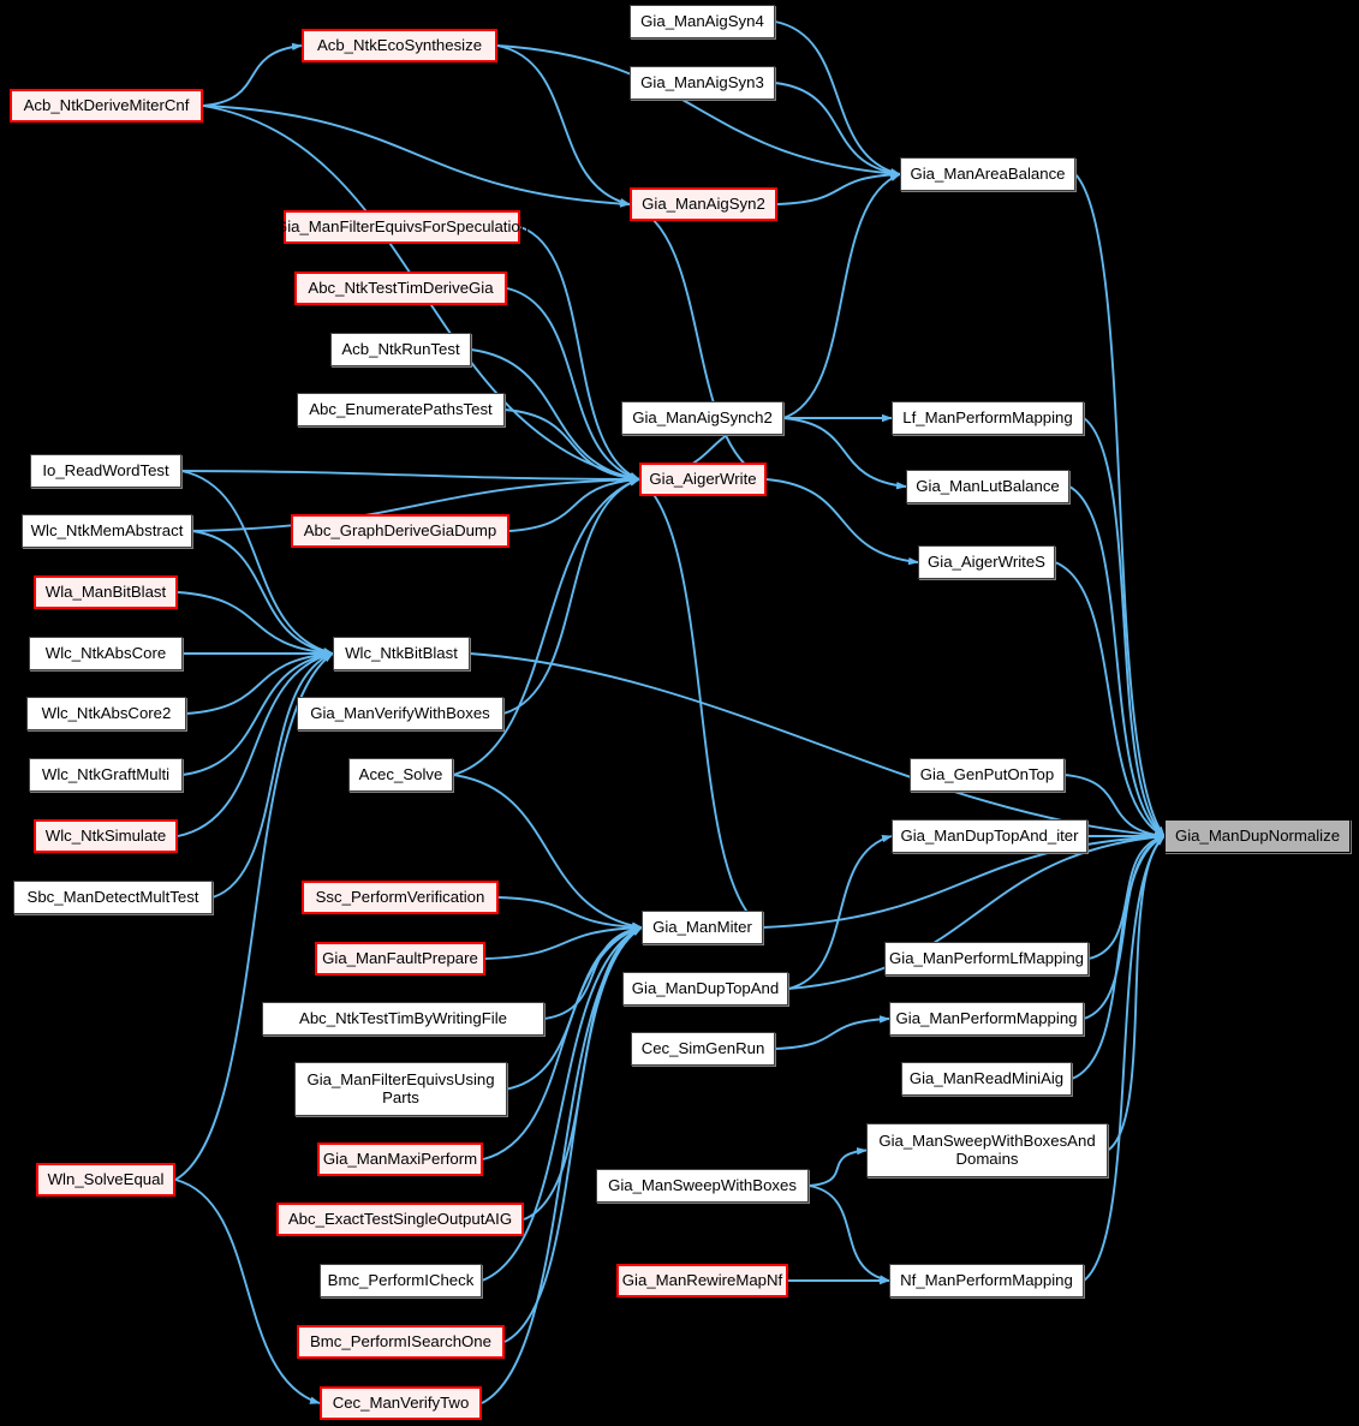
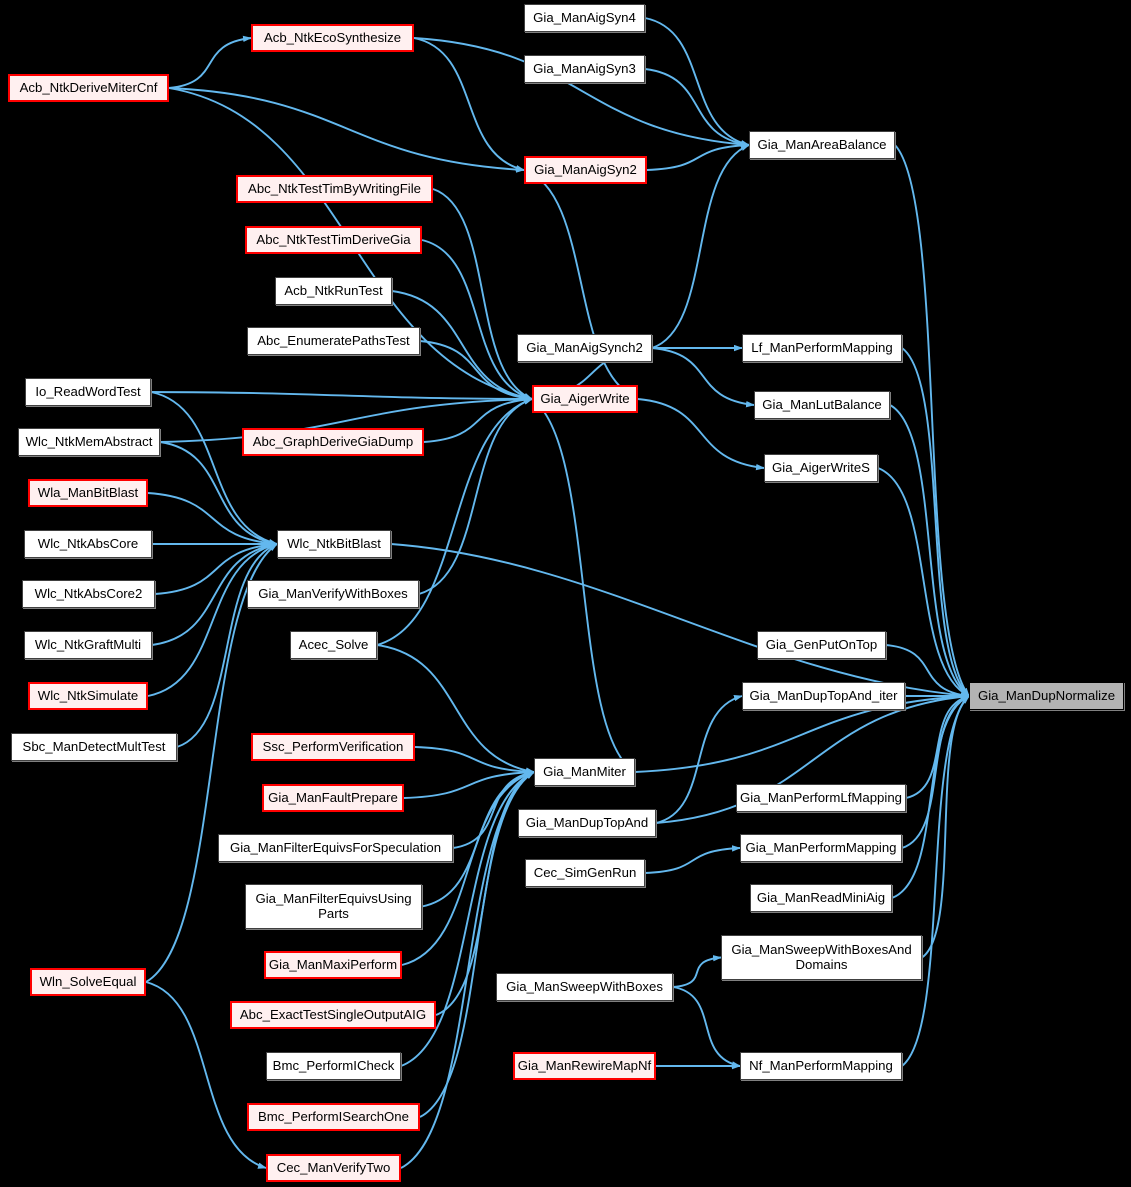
  Acb_NtkEcoSynthesize
  Gia_ManAigSyn4
  Gia_ManAigSyn3
  Acb_NtkDeriveMiterCnf
  Gia_ManAreaBalance
  Gia_ManAigSyn2
- Gia_ManFilterEquivsForSpeculation
+ Abc_NtkTestTimByWritingFile
  Abc_NtkTestTimDeriveGia
  Acb_NtkRunTest
  Abc_EnumeratePathsTest
  Gia_ManAigSynch2
  Lf_ManPerformMapping
  Io_ReadWordTest
  Gia_AigerWrite
  Gia_ManLutBalance
  Wlc_NtkMemAbstract
  Abc_GraphDeriveGiaDump
  Gia_AigerWriteS
  Wla_ManBitBlast
  Wlc_NtkBitBlast
  Wlc_NtkAbsCore
  Wlc_NtkAbsCore2
  Gia_ManVerifyWithBoxes
  Wlc_NtkGraftMulti
  Acec_Solve
  Gia_GenPutOnTop
  Wlc_NtkSimulate
  Gia_ManDupNormalize
  Gia_ManDupTopAnd_iter
  Sbc_ManDetectMultTest
  Ssc_PerformVerification
  Gia_ManMiter
  Gia_ManFaultPrepare
  Gia_ManPerformLfMapping
- Abc_NtkTestTimByWritingFile
+ Gia_ManFilterEquivsForSpeculation
  Gia_ManDupTopAnd
  Gia_ManPerformMapping
  Cec_SimGenRun
  Gia_ManFilterEquivsUsing
  Parts
  Gia_ManReadMiniAig
  Gia_ManSweepWithBoxesAnd
  Domains
  Gia_ManMaxiPerform
  Wln_SolveEqual
  Gia_ManSweepWithBoxes
  Abc_ExactTestSingleOutputAIG
  Bmc_PerformICheck
  Gia_ManRewireMapNf
  Nf_ManPerformMapping
  Bmc_PerformISearchOne
  Cec_ManVerifyTwo
